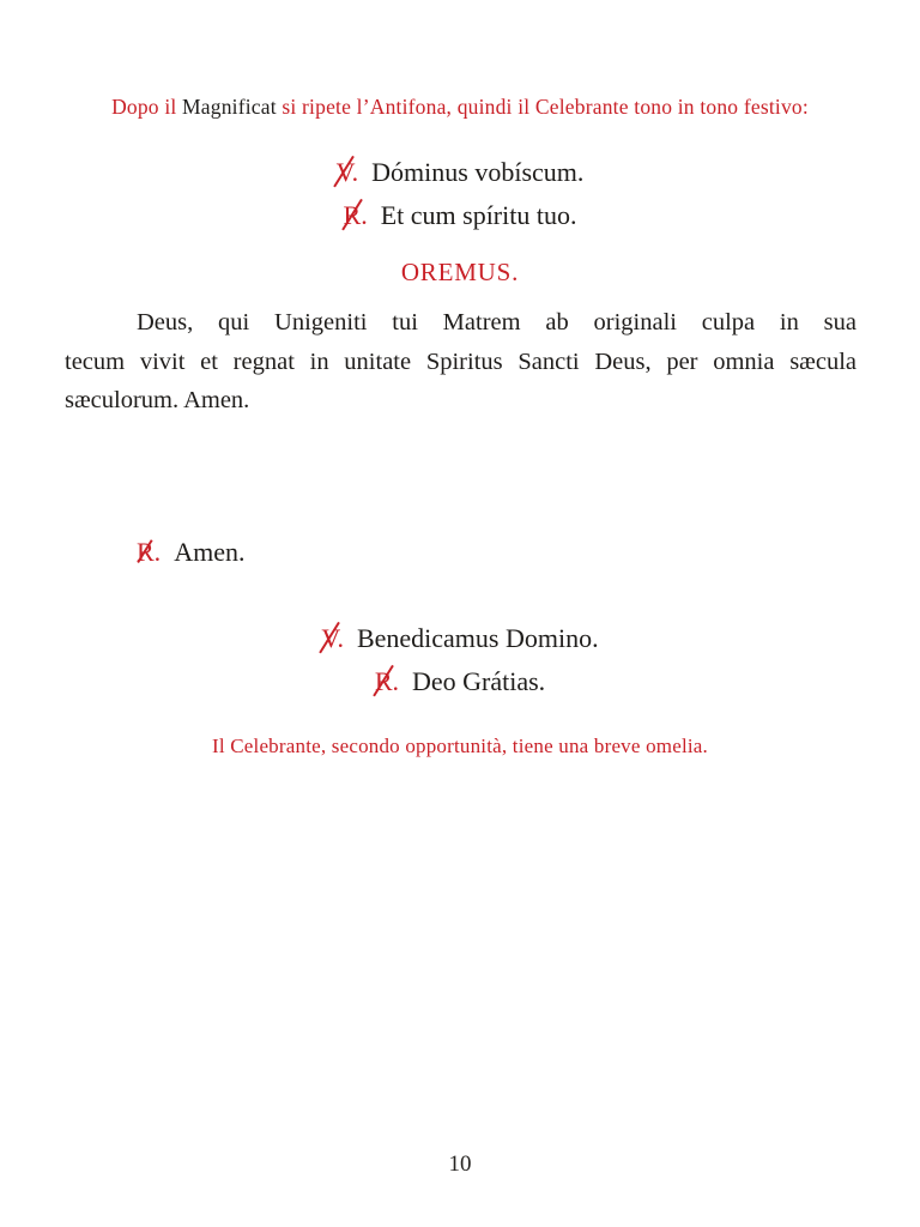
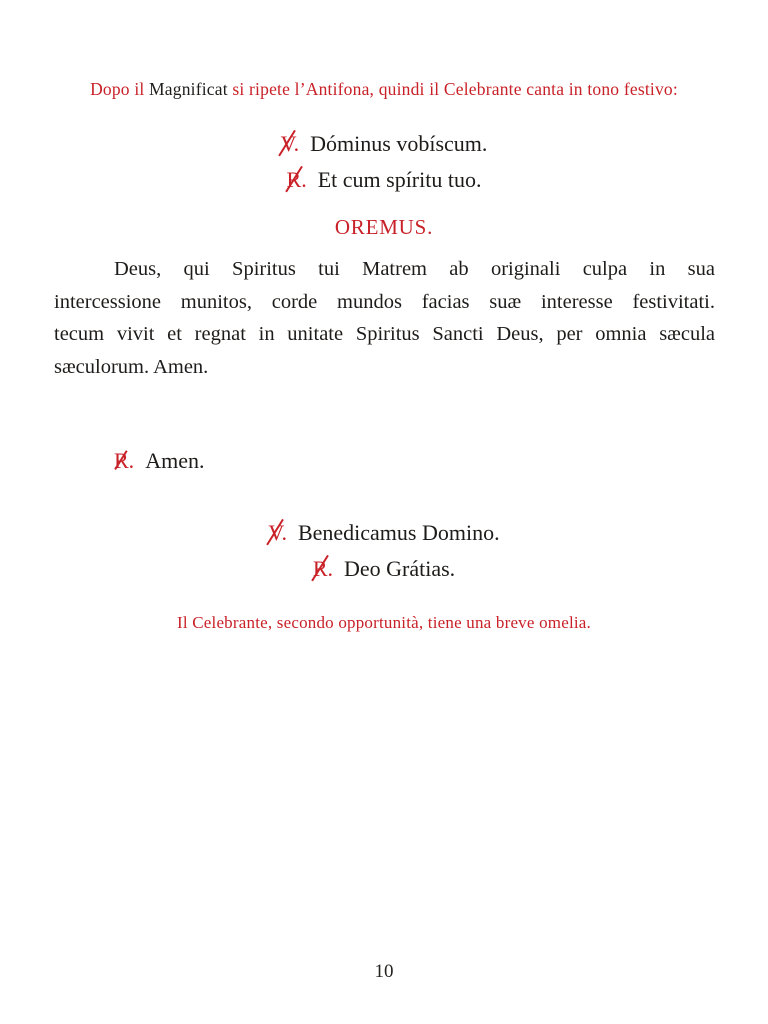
- Dopo il Magnificat si ripete l’Antifona, quindi il Celebrante tono in tono festivo:
+ Dopo il Magnificat si ripete l’Antifona, quindi il Celebrante canta in tono festivo:
  V. Dóminus vobíscum.
  R. Et cum spíritu tuo.
  OREMUS.
- Deus, qui Unigeniti tui Matrem ab originali culpa in sua
+ Deus, qui Spiritus tui Matrem ab originali culpa in sua
+ intercessione munitos, corde mundos facias suæ interesse festivitati.
  tecum vivit et regnat in unitate Spiritus Sancti Deus, per omnia sæcula
  sæculorum. Amen.
  R. Amen.
  V. Benedicamus Domino.
  R. Deo Grátias.
  Il Celebrante, secondo opportunità, tiene una breve omelia.
  10
